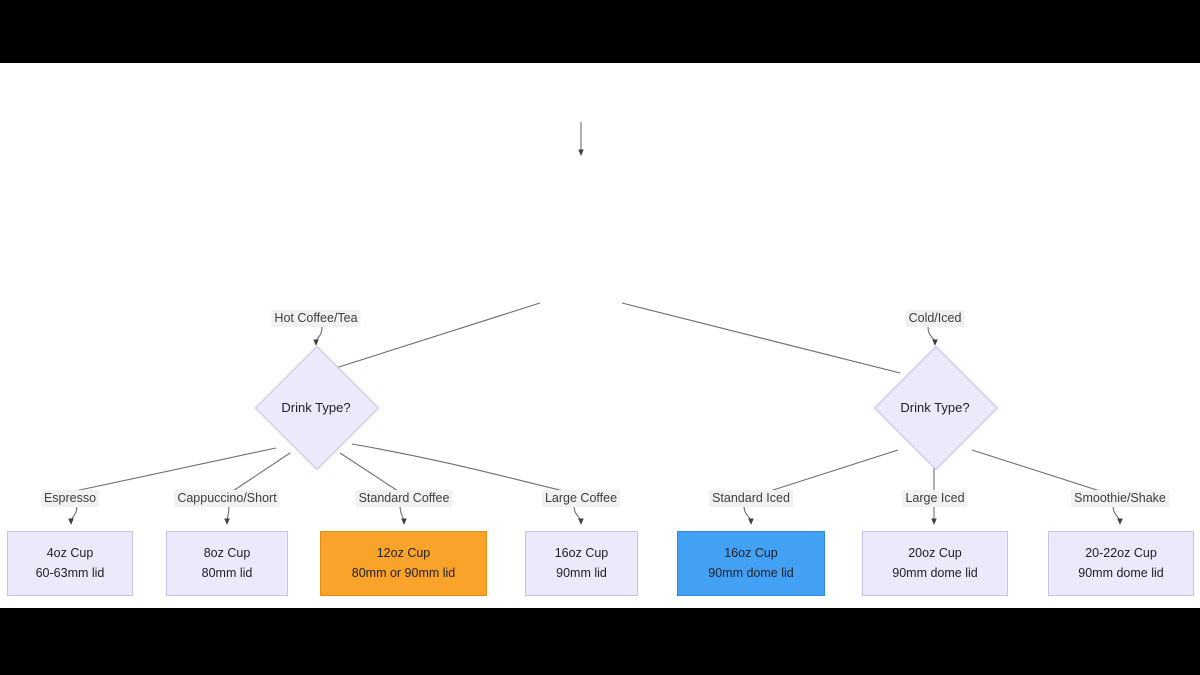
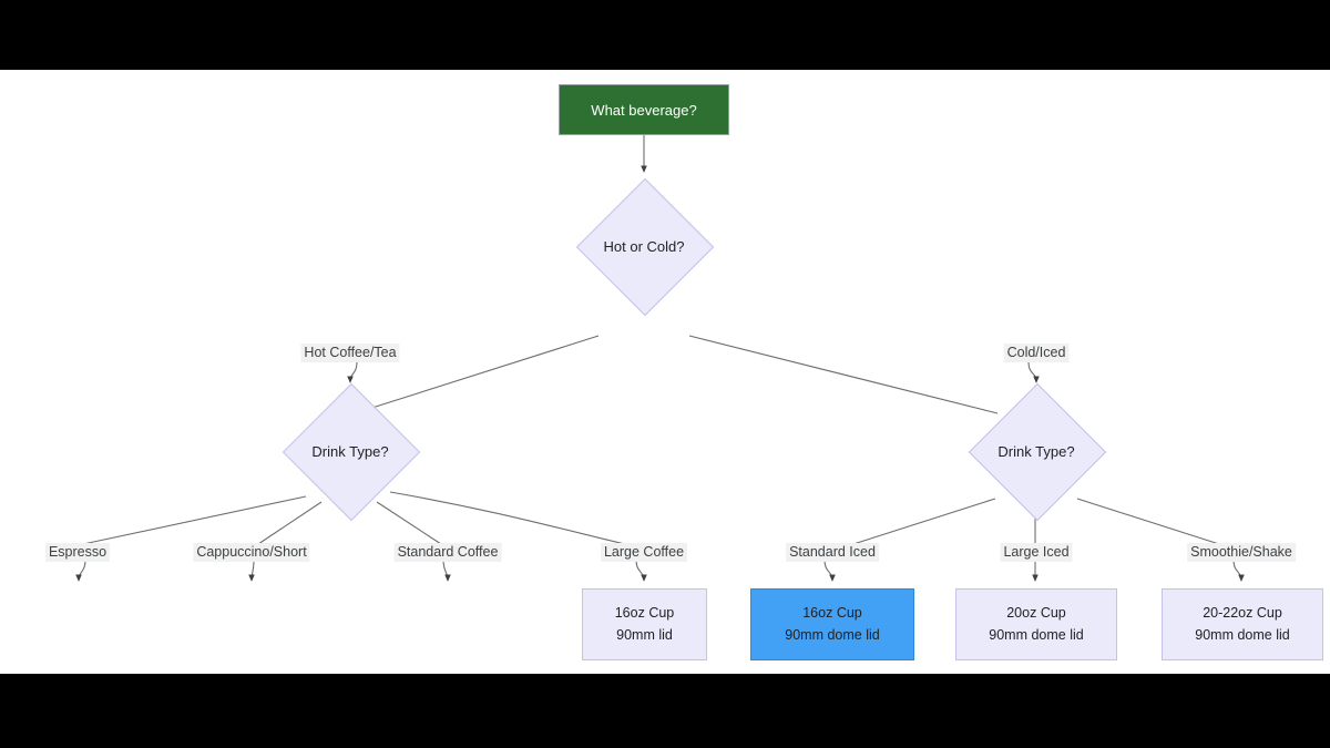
+ What beverage?
+ Hot or Cold?
  Hot Coffee/Tea
  Cold/Iced
  Drink Type?
  Drink Type?
  Espresso
  Cappuccino/Short
  Standard Coffee
  Large Coffee
  Standard Iced
  Large Iced
  Smoothie/Shake
- 4oz Cup
- 60-63mm lid
- 8oz Cup
- 80mm lid
- 12oz Cup
- 80mm or 90mm lid
  16oz Cup
  90mm lid
  16oz Cup
  90mm dome lid
  20oz Cup
  90mm dome lid
  20-22oz Cup
  90mm dome lid
